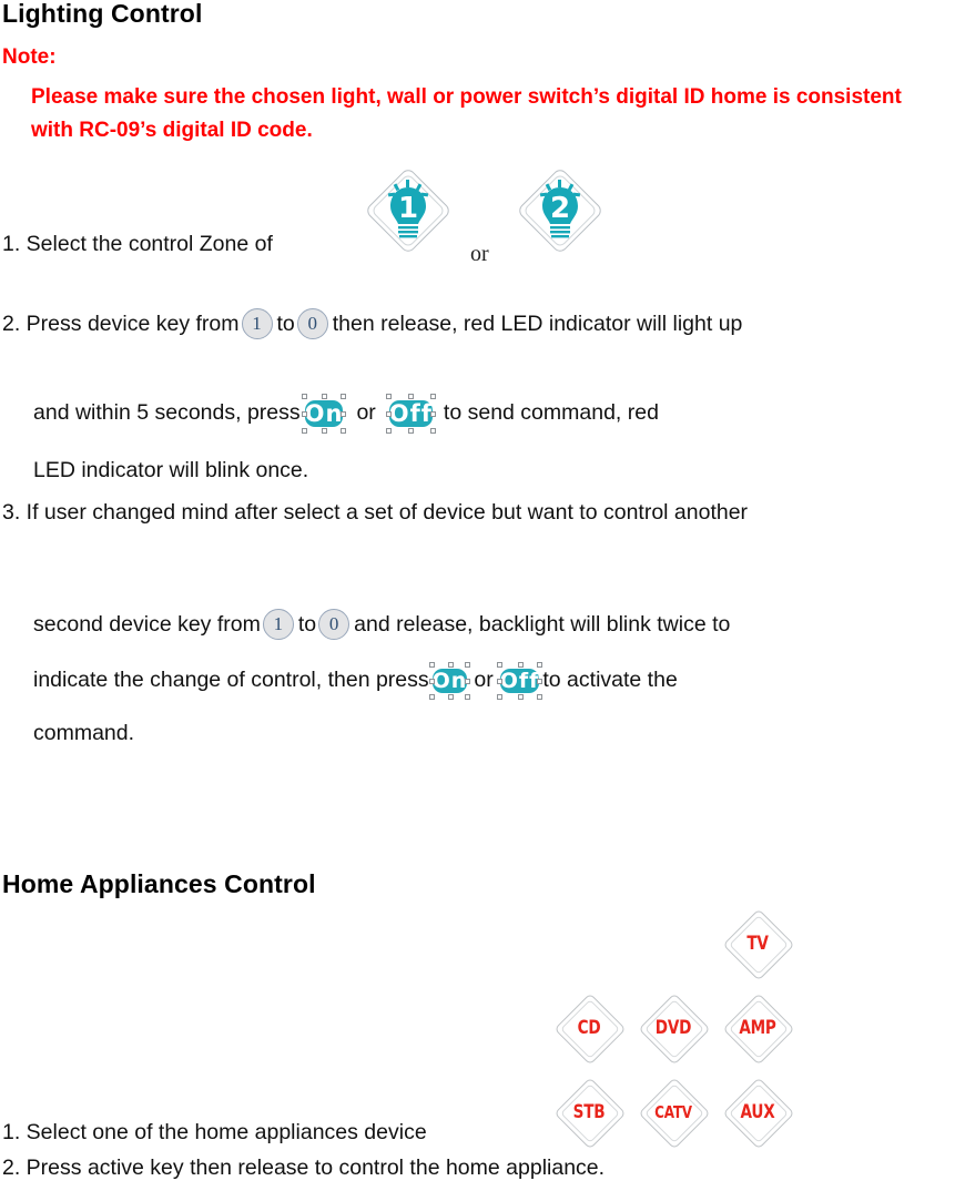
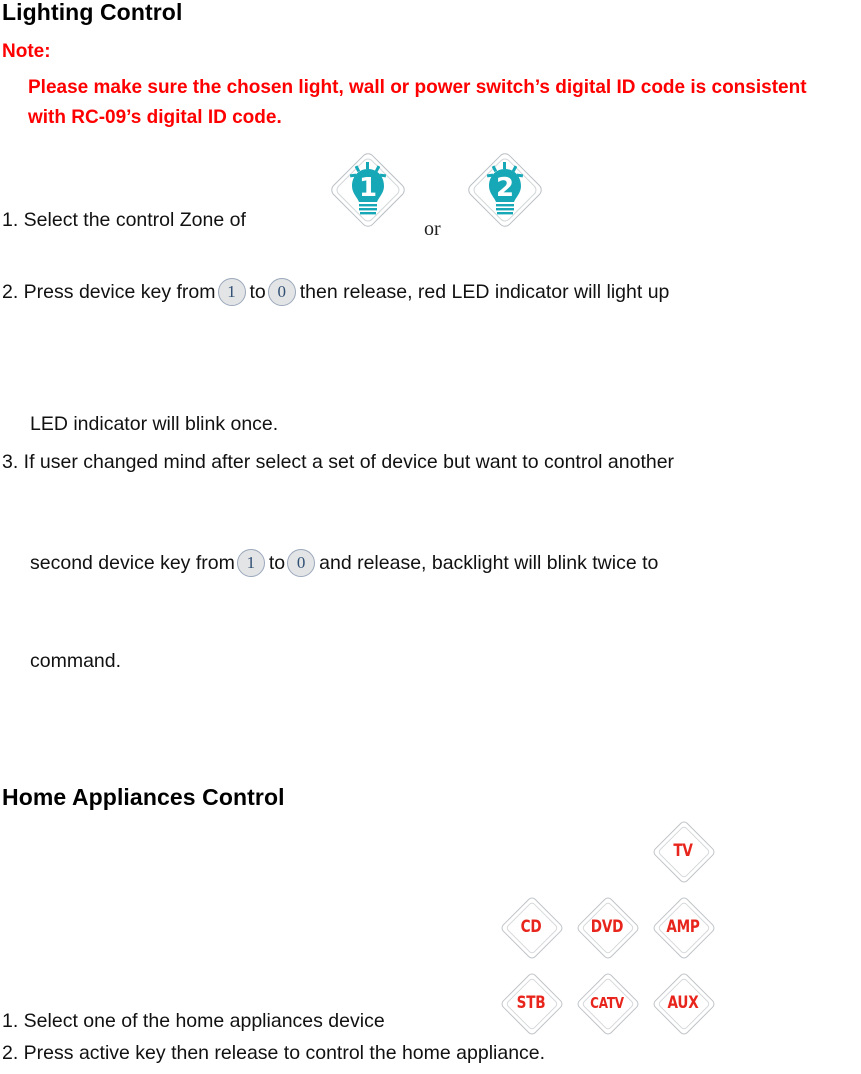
  Lighting Control
  Note:
- Please make sure the chosen light, wall or power switch’s digital ID home is consistent with RC-09’s digital ID code.
+ Please make sure the chosen light, wall or power switch’s digital ID code is consistent with RC-09’s digital ID code.
  1. Select the control Zone of
  1
  or
  2
  2. Press device key from
  1
  to
  0
  then release, red LED indicator will light up
- and within 5 seconds, press On or Off to send command, red
  LED indicator will blink once.
  3. If user changed mind after select a set of device but want to control another
  second device key from
  1
  to
  0
  and release, backlight will blink twice to
- indicate the change of control, then press On or Off to activate the
  command.
  Home Appliances Control
  TV
  CD
  DVD
  AMP
  STB
  CATV
  AUX
  1. Select one of the home appliances device
  2. Press active key then release to control the home appliance.
